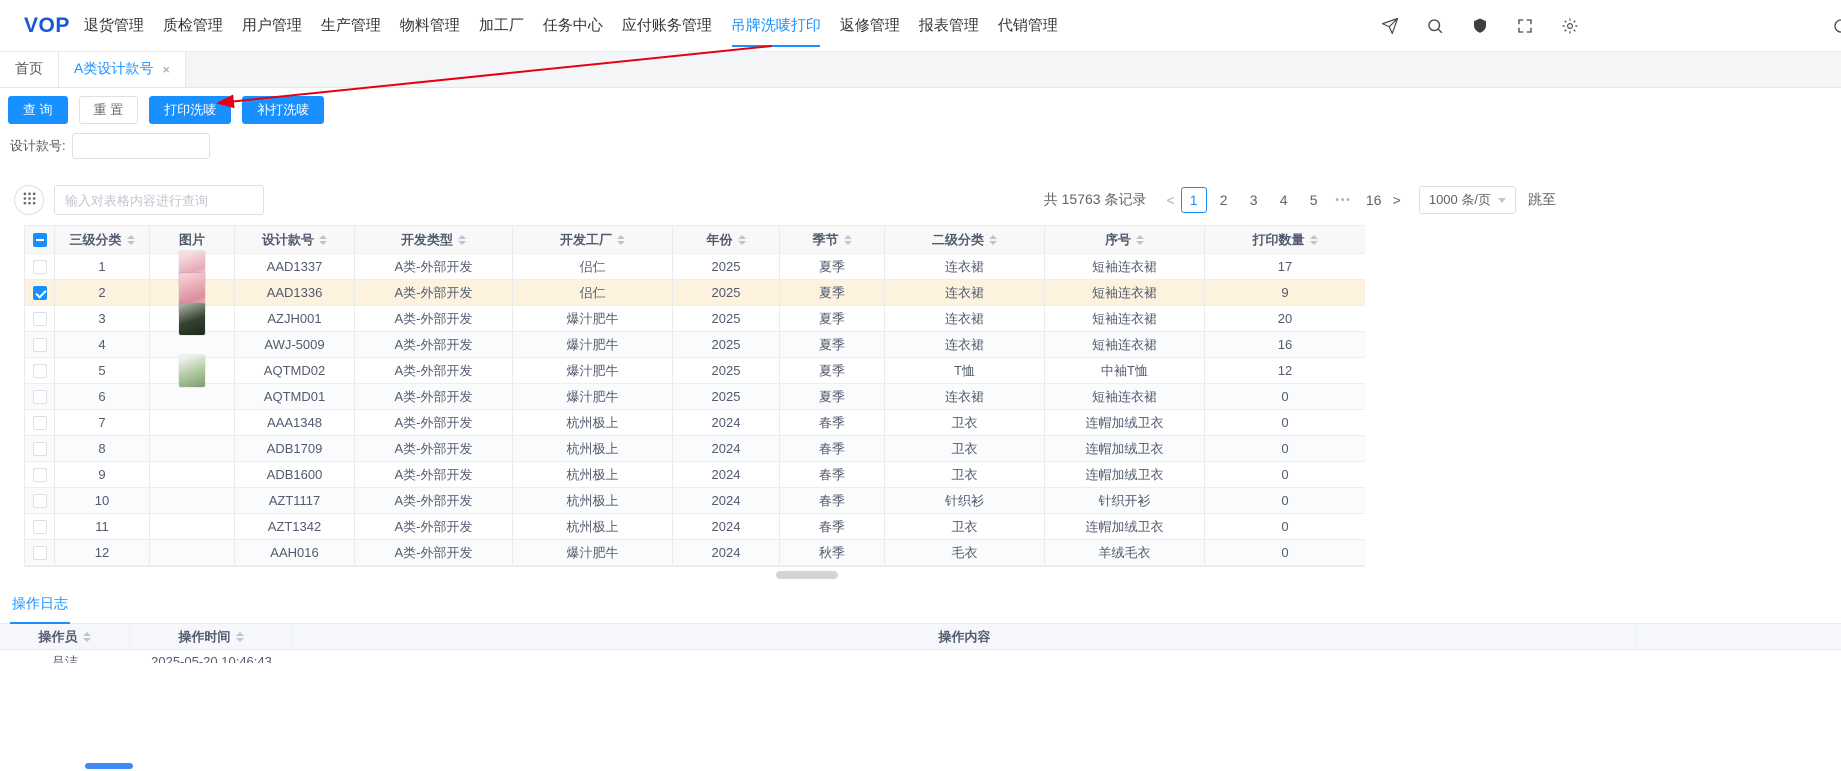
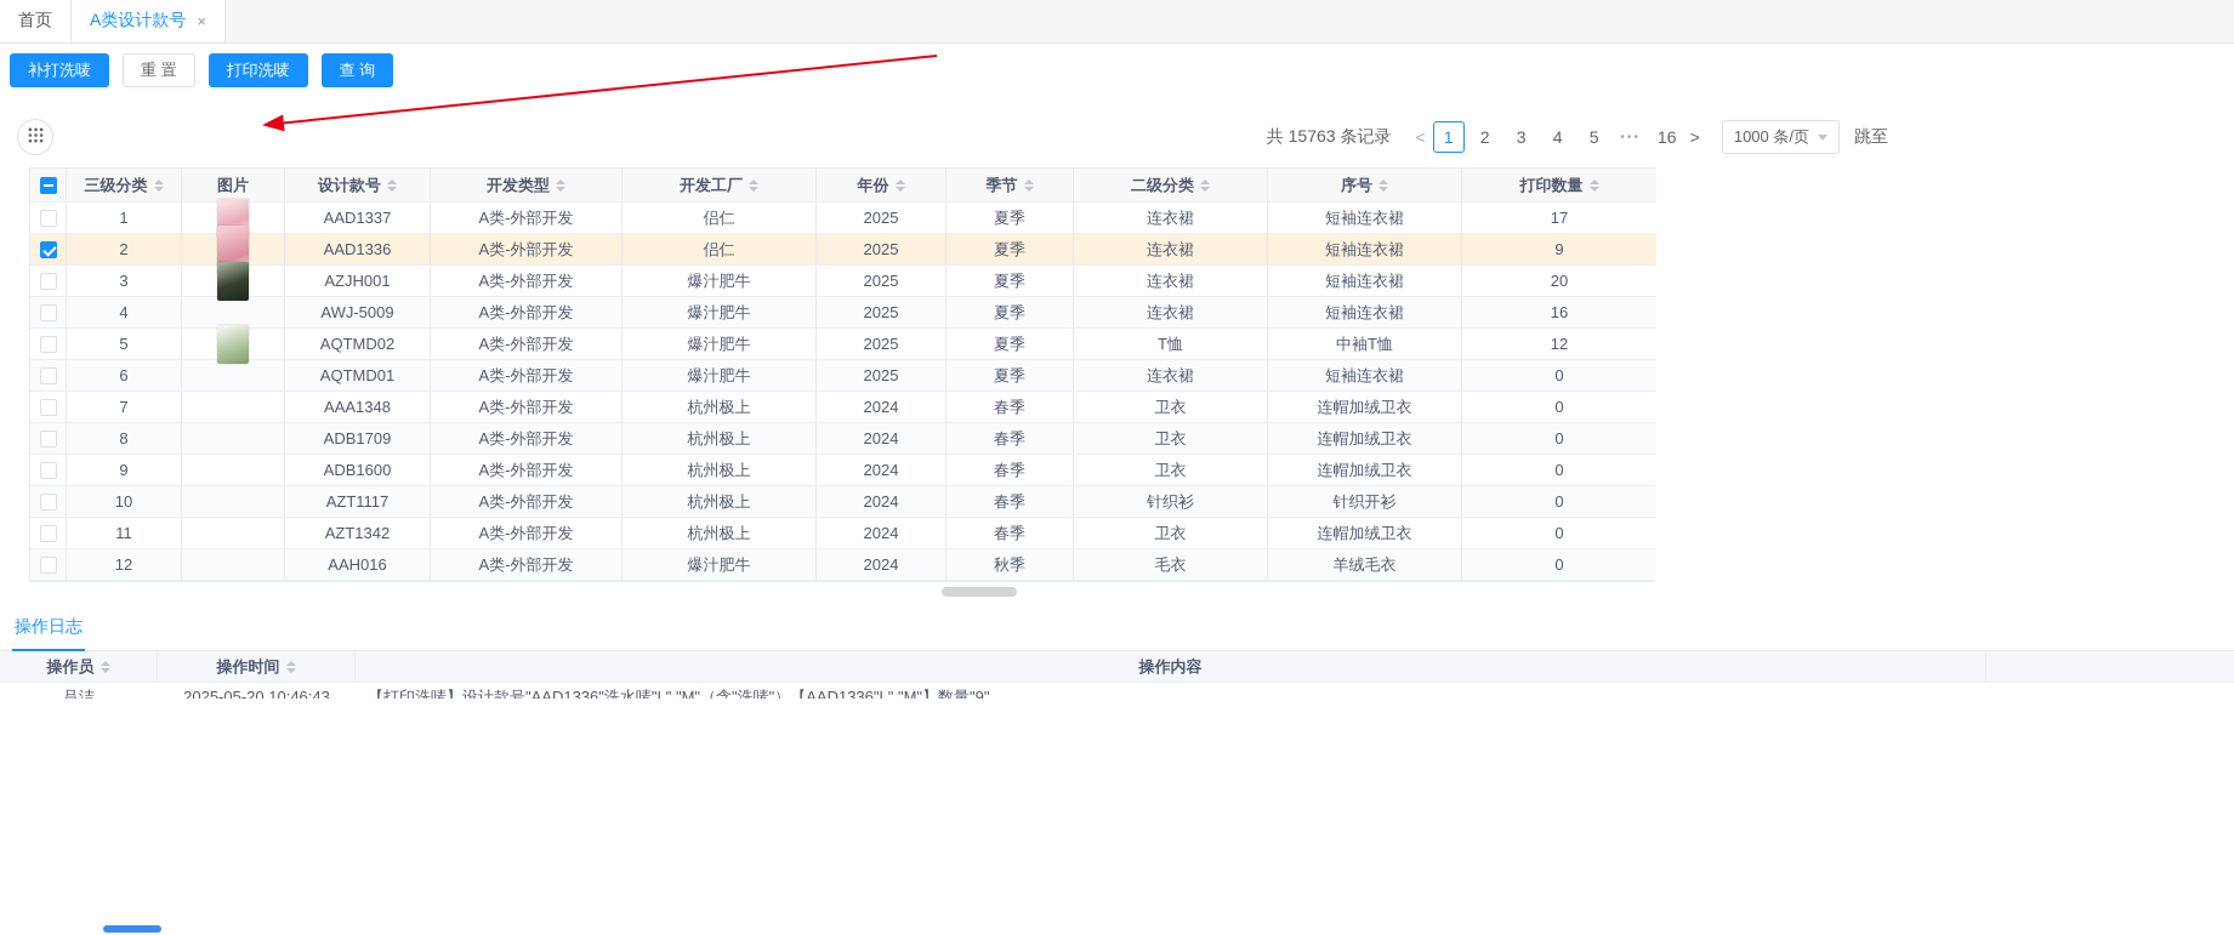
- VOP
- 退货管理
- 质检管理
- 用户管理
- 生产管理
- 物料管理
- 加工厂
- 任务中心
- 应付账务管理
- 吊牌洗唛打印
- 返修管理
- 报表管理
- 代销管理
  首页
  A类设计款号
  ×
- 查 询
+ 补打洗唛
  重 置
  打印洗唛
- 补打洗唛
+ 查 询
- 设计款号:
- 输入对表格内容进行查询
  共 15763 条记录
  <
  1
  2
  3
  4
  5
  •••
  16
  >
  1000 条/页
  跳至
  三级分类
  图片
  设计款号
  开发类型
  开发工厂
  年份
  季节
  二级分类
  序号
  打印数量
  1
  AAD1337
  A类-外部开发
  侣仁
  2025
  夏季
  连衣裙
  短袖连衣裙
  17
  2
  AAD1336
  A类-外部开发
  侣仁
  2025
  夏季
  连衣裙
  短袖连衣裙
  9
  3
  AZJH001
  A类-外部开发
  爆汁肥牛
  2025
  夏季
  连衣裙
  短袖连衣裙
  20
  4
  AWJ-5009
  A类-外部开发
  爆汁肥牛
  2025
  夏季
  连衣裙
  短袖连衣裙
  16
  5
  AQTMD02
  A类-外部开发
  爆汁肥牛
  2025
  夏季
  T恤
  中袖T恤
  12
  6
  AQTMD01
  A类-外部开发
  爆汁肥牛
  2025
  夏季
  连衣裙
  短袖连衣裙
  0
  7
  AAA1348
  A类-外部开发
  杭州极上
  2024
  春季
  卫衣
  连帽加绒卫衣
  0
  8
  ADB1709
  A类-外部开发
  杭州极上
  2024
  春季
  卫衣
  连帽加绒卫衣
  0
  9
  ADB1600
  A类-外部开发
  杭州极上
  2024
  春季
  卫衣
  连帽加绒卫衣
  0
  10
  AZT1117
  A类-外部开发
  杭州极上
  2024
  春季
  针织衫
  针织开衫
  0
  11
  AZT1342
  A类-外部开发
  杭州极上
  2024
  春季
  卫衣
  连帽加绒卫衣
  0
  12
  AAH016
  A类-外部开发
  爆汁肥牛
  2024
  秋季
  毛衣
  羊绒毛衣
  0
  操作日志
  操作员
  操作时间
  操作内容
  吕洁
  2025-05-20 10:46:43
+ 【打印洗唛】设计款号"AAD1336"洗水唛"L","M"（含"洗唛"）【AAD1336"L","M"】数量"9"
